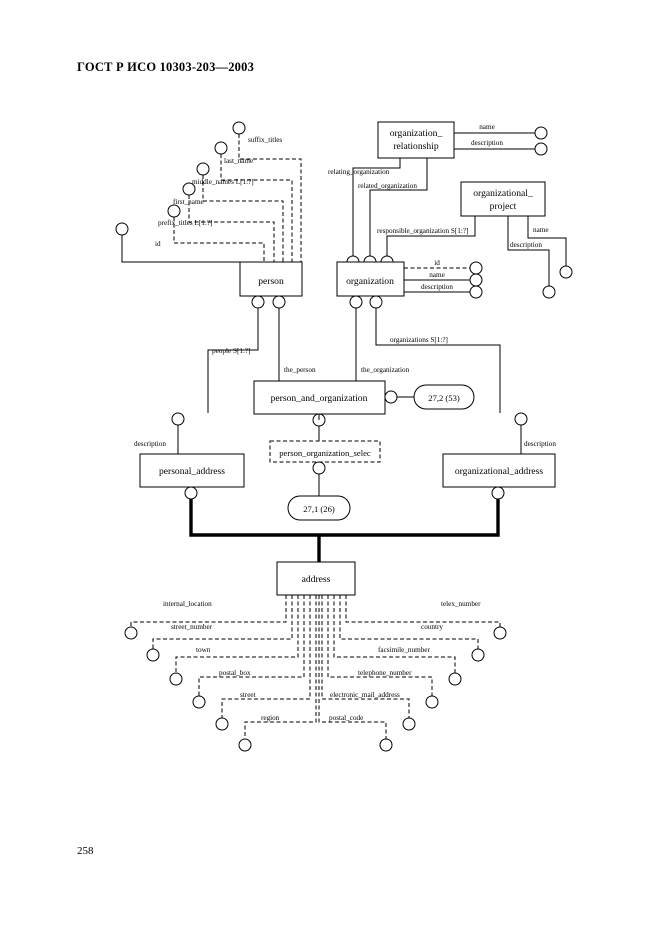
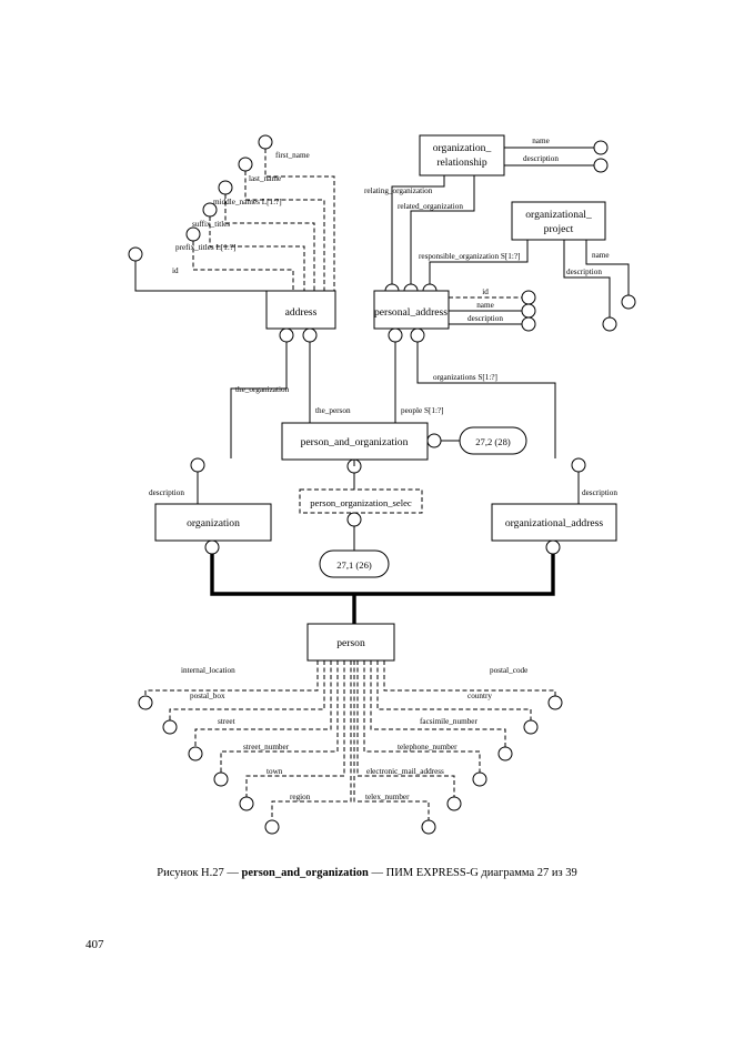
- ГОСТ Р ИСО 10303-203—2003
  id
  prefix_titles L[1:?]
- first_name
+ suffix_titles
  middle_names L[1:?]
  last_name
- suffix_titles
+ first_name
- person
+ address
  organization_
  relationship
  name
  description
  relating_organization
  related_organization
  organizational_
  project
  name
  description
  responsible_organization S[1:?]
- organization
+ personal_address
  id
  name
  description
- people S[1:?]
+ the_organization
  the_person
- the_organization
+ people S[1:?]
  organizations S[1:?]
  person_and_organization
- 27,2 (53)
+ 27,2 (28)
  person_organization_selec
  27,1 (26)
  description
- personal_address
+ organization
  description
  organizational_address
- address
+ person
  internal_location
- street_number
+ postal_box
- town
+ street
- postal_box
+ street_number
- street
+ town
  region
- telex_number
+ postal_code
  country
  facsimile_number
  telephone_number
  electronic_mail_address
- postal_code
+ telex_number
+ Рисунок Н.27 — person_and_organization — ПИМ EXPRESS-G диаграмма 27 из 39
- 258
+ 407
